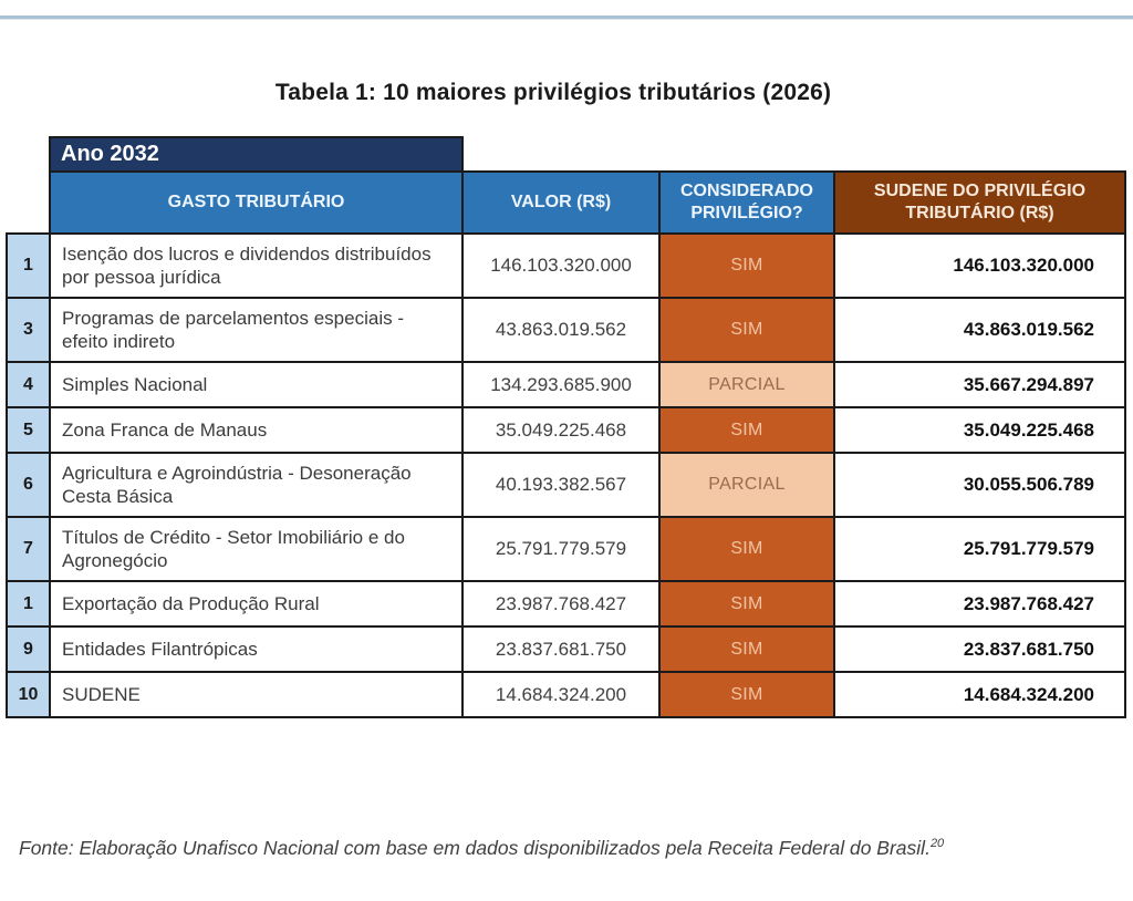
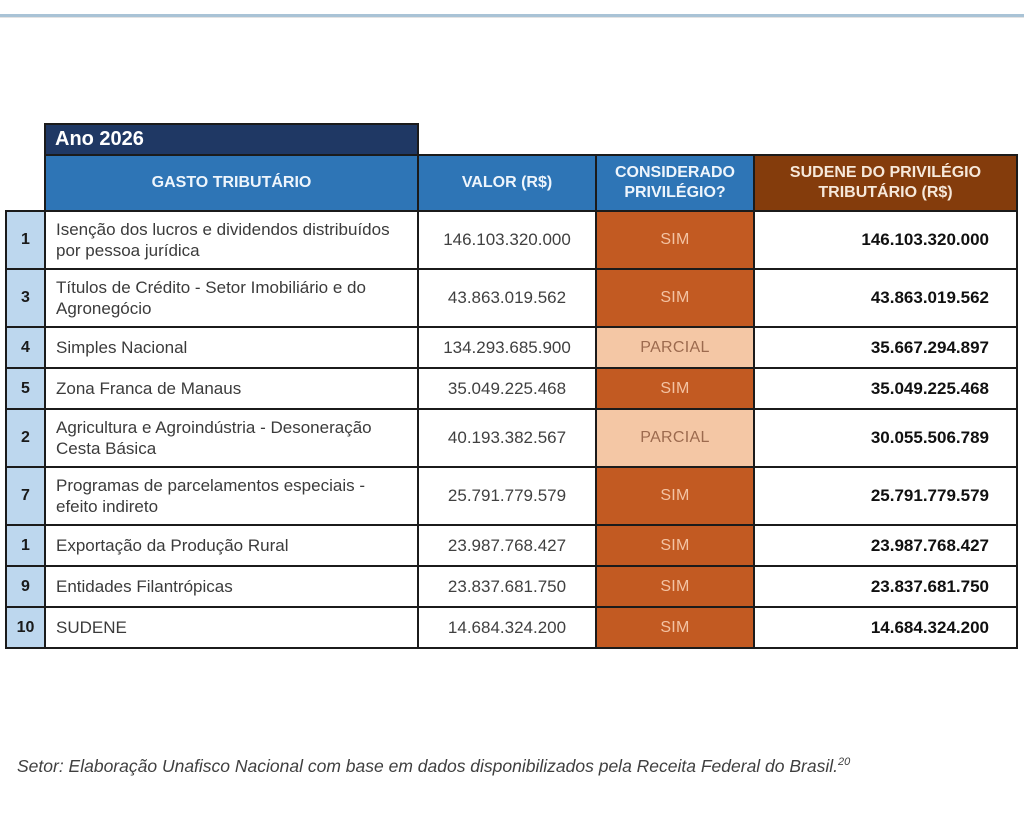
- Tabela 1: 10 maiores privilégios tributários (2026)
- 	Ano 2032
+ 	Ano 2026
  	GASTO TRIBUTÁRIO	VALOR (R$)	CONSIDERADO PRIVILÉGIO?	SUDENE DO PRIVILÉGIO TRIBUTÁRIO (R$)
  1	Isenção dos lucros e dividendos distribuídos por pessoa jurídica	146.103.320.000	SIM	146.103.320.000
- 3	Programas de parcelamentos especiais - efeito indireto	43.863.019.562	SIM	43.863.019.562
+ 3	Títulos de Crédito - Setor Imobiliário e do Agronegócio	43.863.019.562	SIM	43.863.019.562
  4	Simples Nacional	134.293.685.900	PARCIAL	35.667.294.897
  5	Zona Franca de Manaus	35.049.225.468	SIM	35.049.225.468
- 6	Agricultura e Agroindústria - Desoneração Cesta Básica	40.193.382.567	PARCIAL	30.055.506.789
+ 2	Agricultura e Agroindústria - Desoneração Cesta Básica	40.193.382.567	PARCIAL	30.055.506.789
- 7	Títulos de Crédito - Setor Imobiliário e do Agronegócio	25.791.779.579	SIM	25.791.779.579
+ 7	Programas de parcelamentos especiais - efeito indireto	25.791.779.579	SIM	25.791.779.579
  1	Exportação da Produção Rural	23.987.768.427	SIM	23.987.768.427
  9	Entidades Filantrópicas	23.837.681.750	SIM	23.837.681.750
  10	SUDENE	14.684.324.200	SIM	14.684.324.200
- Fonte: Elaboração Unafisco Nacional com base em dados disponibilizados pela Receita Federal do Brasil.20
+ Setor: Elaboração Unafisco Nacional com base em dados disponibilizados pela Receita Federal do Brasil.20
